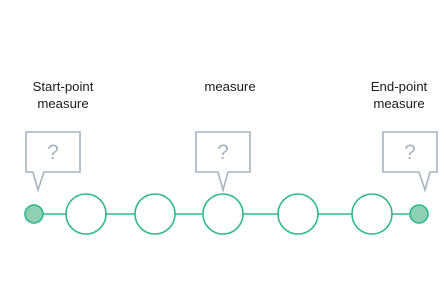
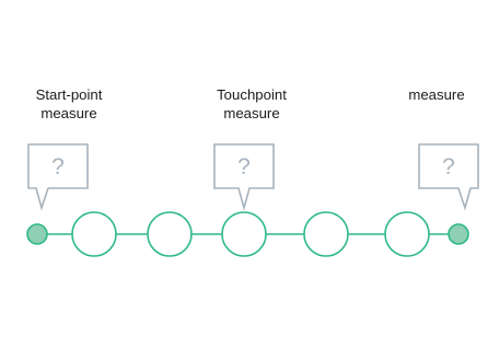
  ?
  ?
  ?
  Start-point
  measure
+ Touchpoint
  measure
- End-point
  measure
